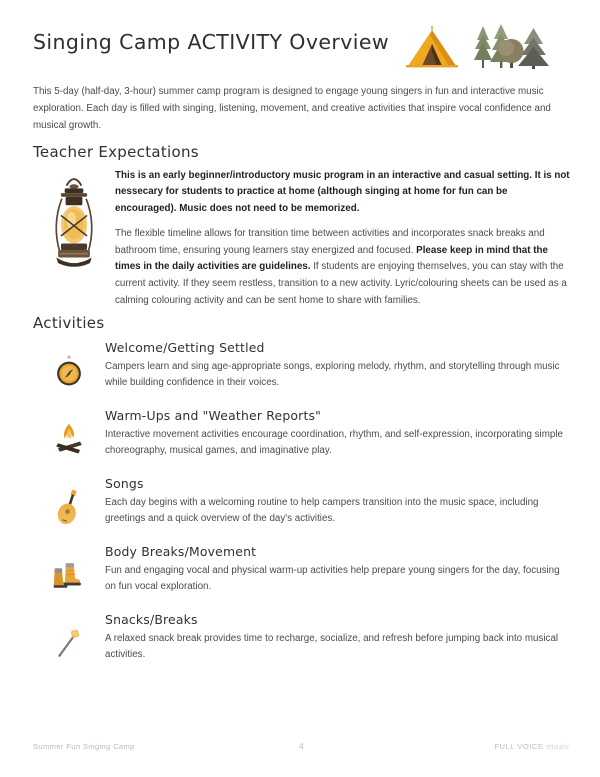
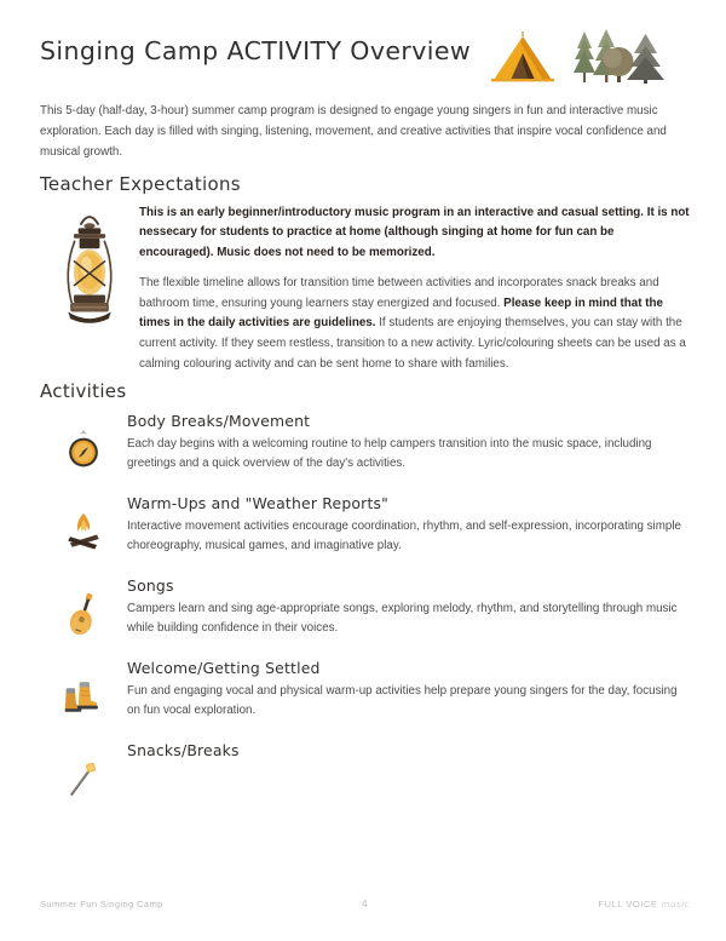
  Singing Camp ACTIVITY Overview
  This 5-day (half-day, 3-hour) summer camp program is designed to engage young singers in fun and interactive music exploration. Each day is filled with singing, listening, movement, and creative activities that inspire vocal confidence and musical growth.
  Teacher Expectations
  This is an early beginner/introductory music program in an interactive and casual setting. It is not nessecary for students to practice at home (although singing at home for fun can be encouraged). Music does not need to be memorized.
  The flexible timeline allows for transition time between activities and incorporates snack breaks and bathroom time, ensuring young learners stay energized and focused. Please keep in mind that the times in the daily activities are guidelines. If students are enjoying themselves, you can stay with the current activity. If they seem restless, transition to a new activity. Lyric/colouring sheets can be used as a calming colouring activity and can be sent home to share with families.
  Activities
- Welcome/Getting Settled
+ Body Breaks/Movement
- Campers learn and sing age-appropriate songs, exploring melody, rhythm, and storytelling through music while building confidence in their voices.
+ Each day begins with a welcoming routine to help campers transition into the music space, including greetings and a quick overview of the day's activities.
  Warm-Ups and "Weather Reports"
  Interactive movement activities encourage coordination, rhythm, and self-expression, incorporating simple choreography, musical games, and imaginative play.
  Songs
- Each day begins with a welcoming routine to help campers transition into the music space, including greetings and a quick overview of the day's activities.
+ Campers learn and sing age-appropriate songs, exploring melody, rhythm, and storytelling through music while building confidence in their voices.
- Body Breaks/Movement
+ Welcome/Getting Settled
  Fun and engaging vocal and physical warm-up activities help prepare young singers for the day, focusing on fun vocal exploration.
  Snacks/Breaks
- A relaxed snack break provides time to recharge, socialize, and refresh before jumping back into musical activities.
  Summer Fun Singing Camp
  4
  FULL VOICE
  music
